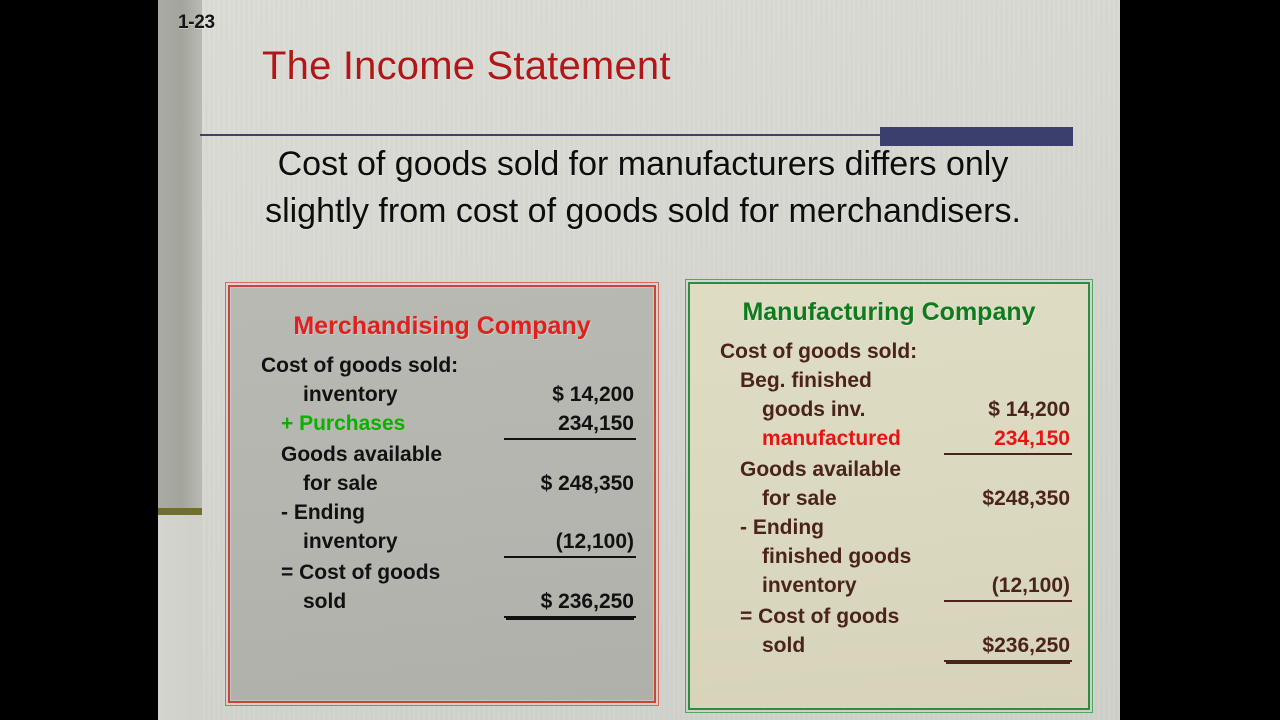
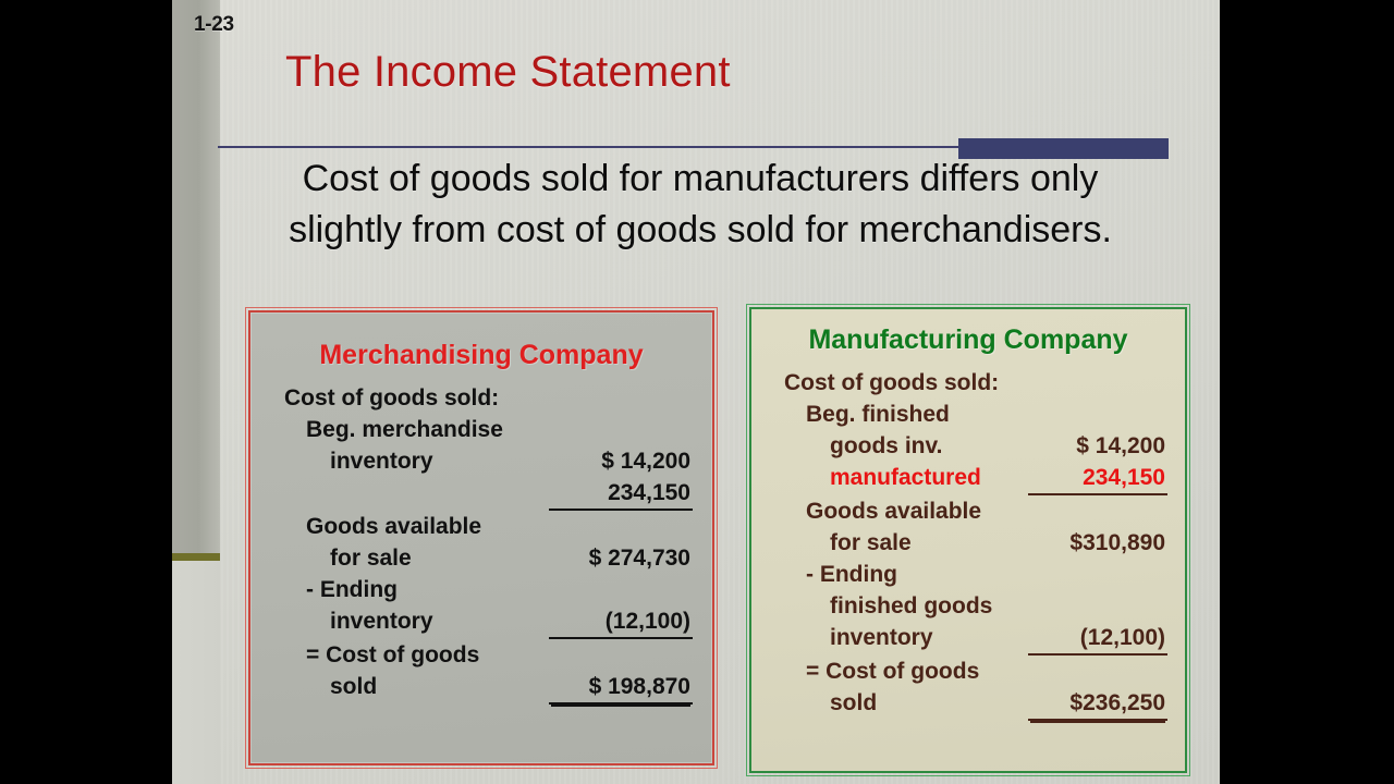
  1-23
  The Income Statement
  Cost of goods sold for manufacturers differs only slightly from cost of goods sold for merchandisers.
  Merchandising Company
  Cost of goods sold:
+ Beg. merchandise
  inventory
  $ 14,200
- + Purchases
  234,150
  Goods available
  for sale
- $ 248,350
+ $ 274,730
  - Ending
  inventory
  (12,100)
  = Cost of goods
  sold
- $ 236,250
+ $ 198,870
  Manufacturing Company
  Cost of goods sold:
  Beg. finished
  goods inv.
  $ 14,200
  manufactured
  234,150
  Goods available
  for sale
- $248,350
+ $310,890
  - Ending
  finished goods
  inventory
  (12,100)
  = Cost of goods
  sold
  $236,250
